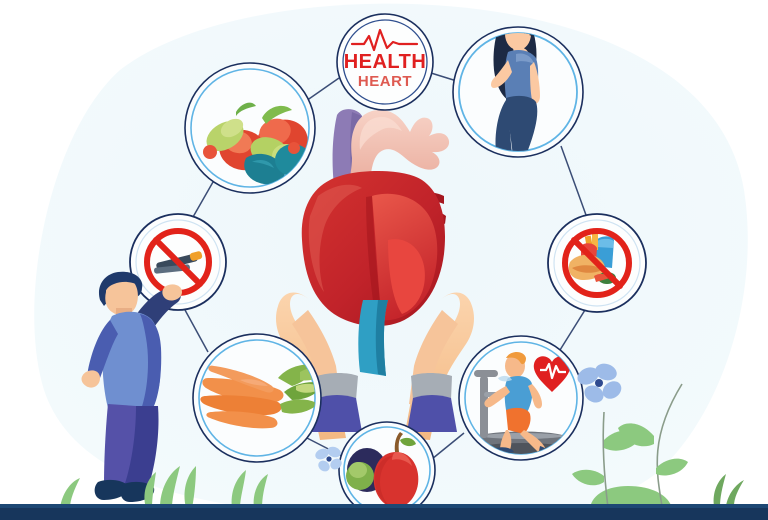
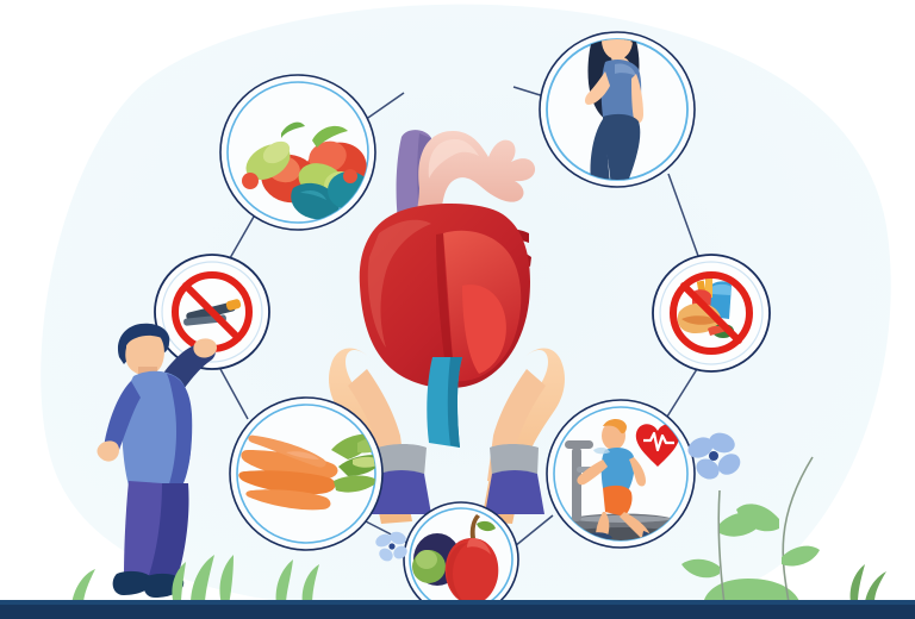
- HEALTH
- HEART
